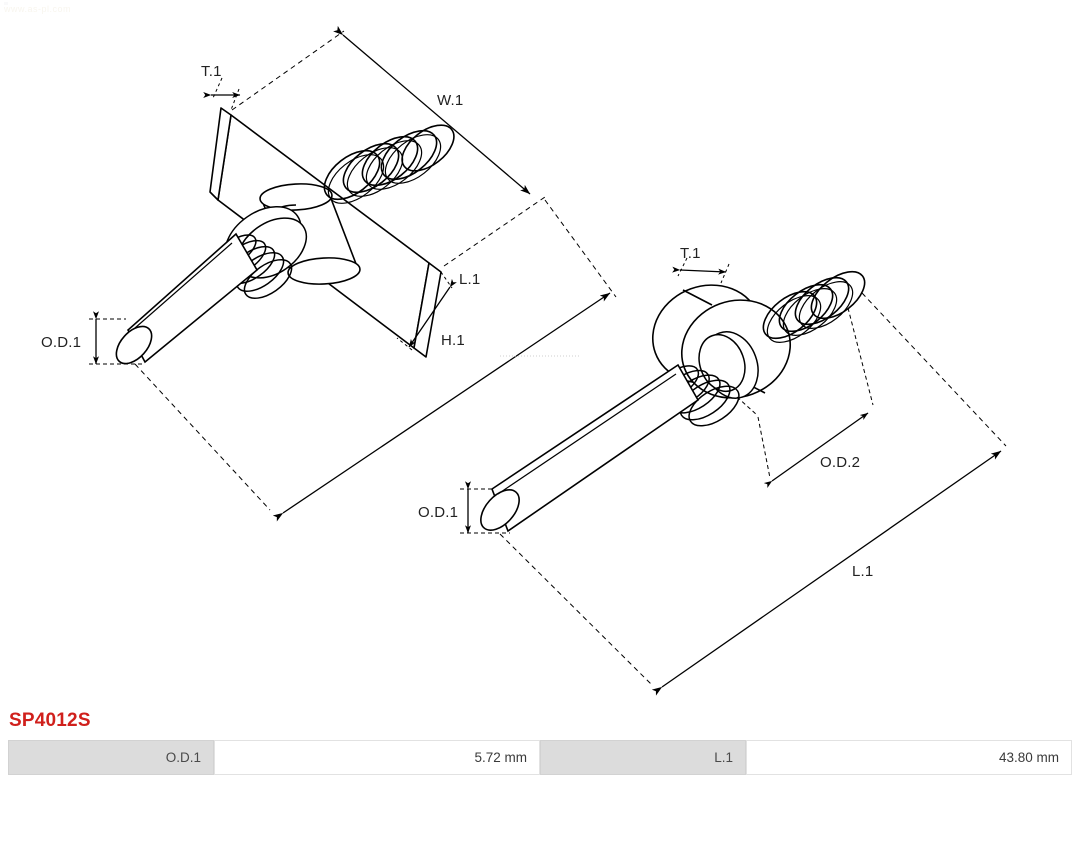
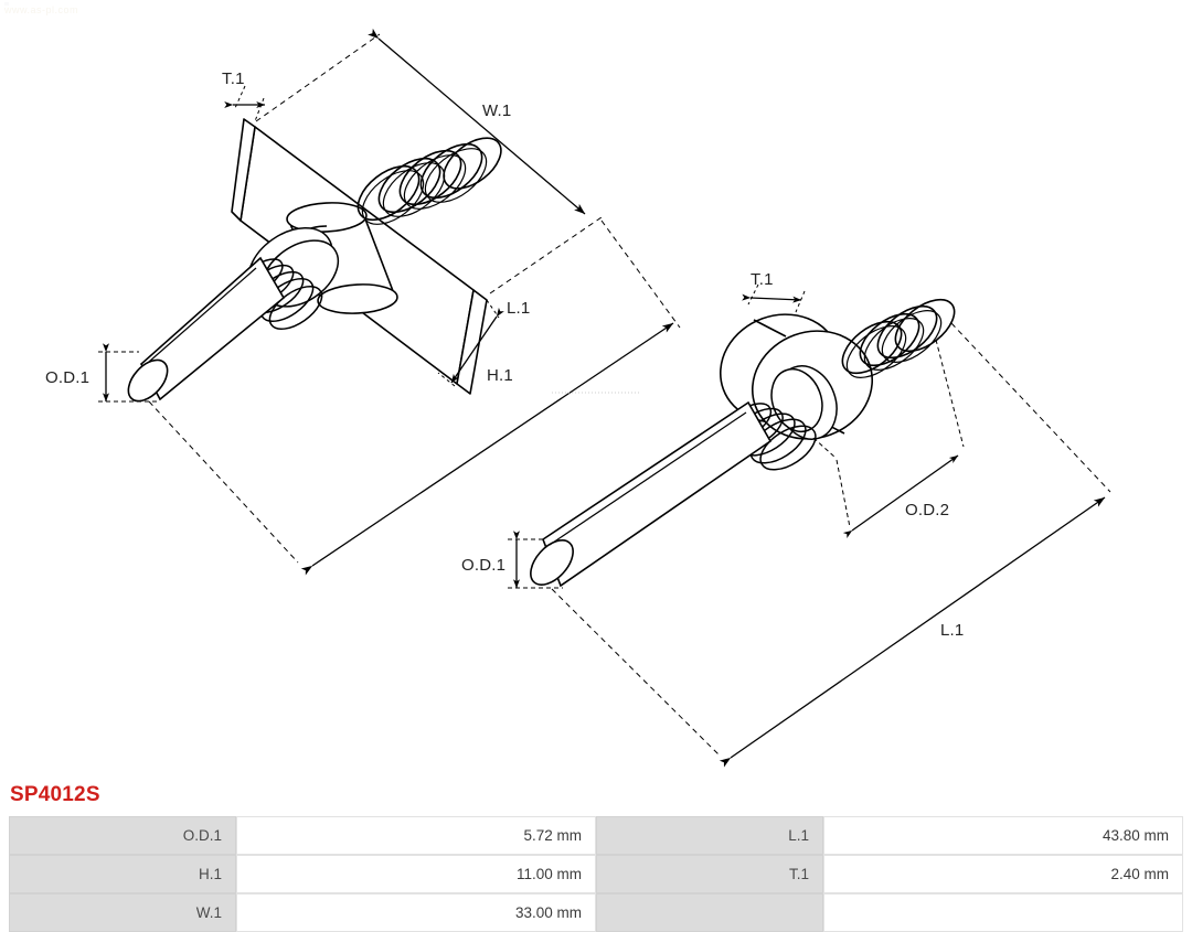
  T.1
  W.1
  O.D.1
  H.1
  L.1
  T.1
  O.D.1
  O.D.2
  L.1
  SP4012S
  O.D.1	5.72 mm	L.1	43.80 mm
+ H.1	11.00 mm	T.1	2.40 mm
+ W.1	33.00 mm
